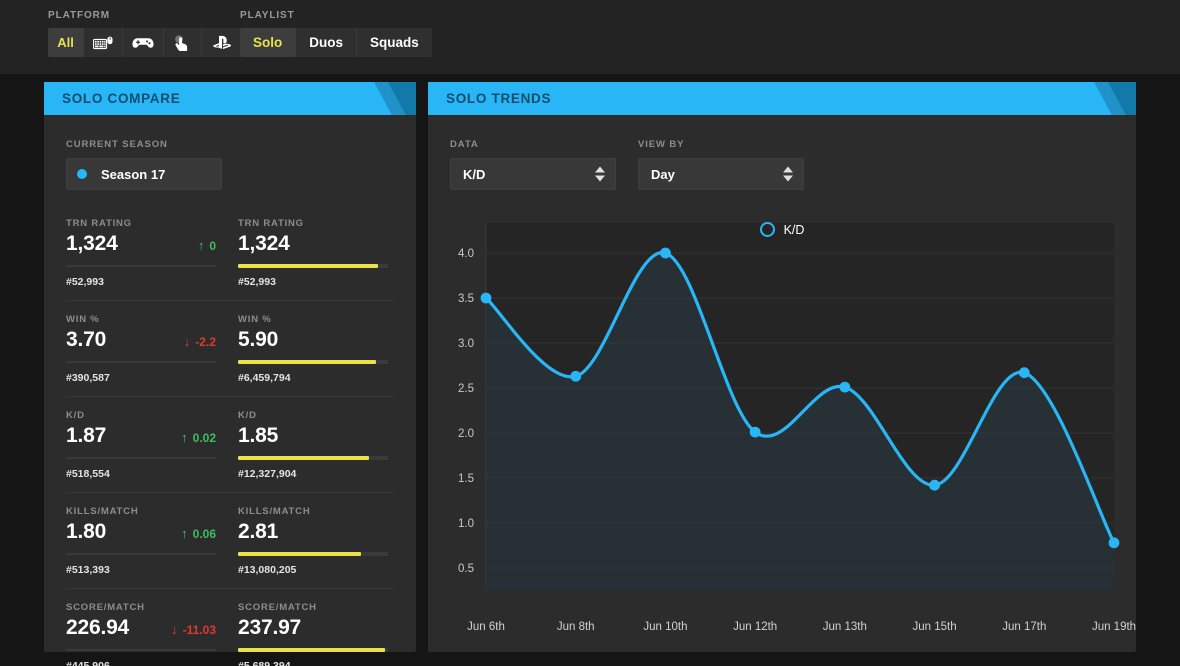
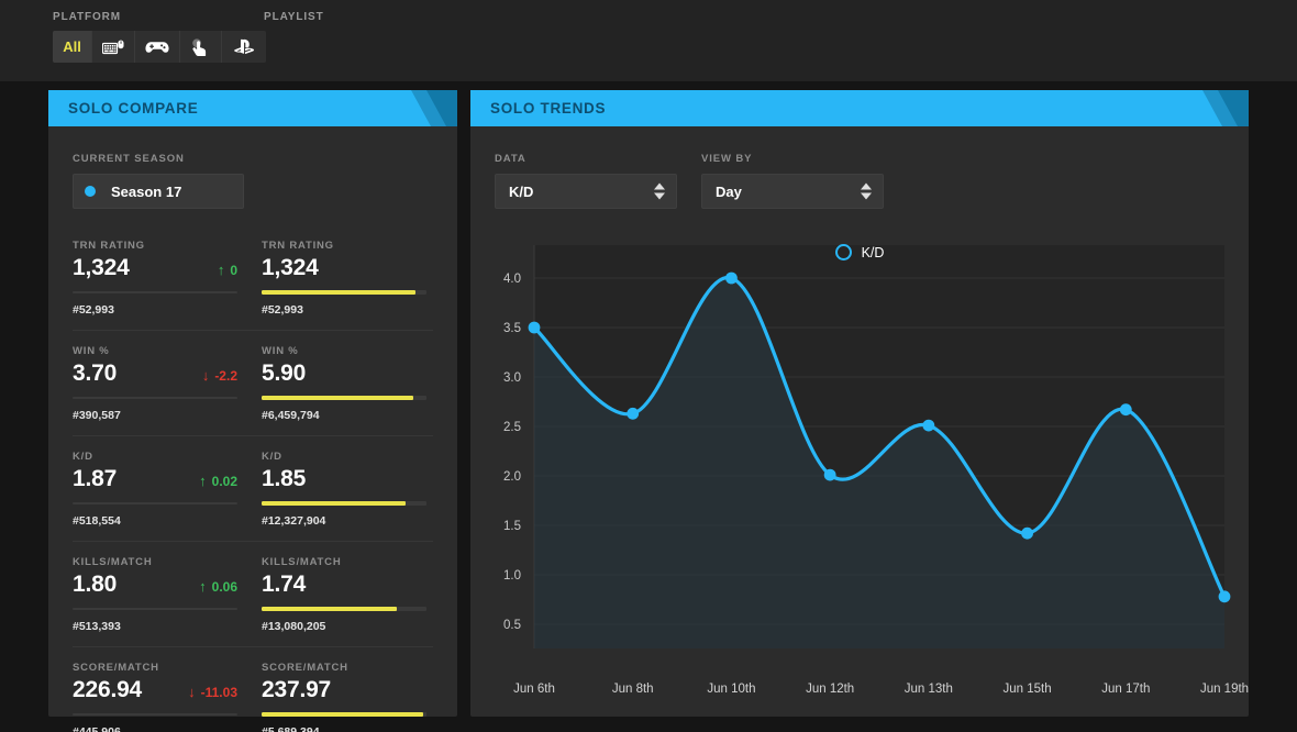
  PLATFORM
  All
  PLAYLIST
- Solo
- Duos
- Squads
  SOLO COMPARE
  CURRENT SEASON
  Season 17
  TRN RATING
  1,324
  ↑
  0
  #52,993
  TRN RATING
  1,324
  #52,993
  WIN %
  3.70
  ↓
  -2.2
  #390,587
  WIN %
  5.90
  #6,459,794
  K/D
  1.87
  ↑
  0.02
  #518,554
  K/D
  1.85
  #12,327,904
  KILLS/MATCH
  1.80
  ↑
  0.06
  #513,393
  KILLS/MATCH
- 2.81
+ 1.74
  #13,080,205
  SCORE/MATCH
  226.94
  ↓
  -11.03
  SCORE/MATCH
  237.97
  SOLO TRENDS
  DATA
  K/D
  VIEW BY
  Day
  K/D
  0.5
  1.0
  1.5
  2.0
  2.5
  3.0
  3.5
  4.0
  Jun 6th
  Jun 8th
  Jun 10th
  Jun 12th
  Jun 13th
  Jun 15th
  Jun 17th
  Jun 19th
